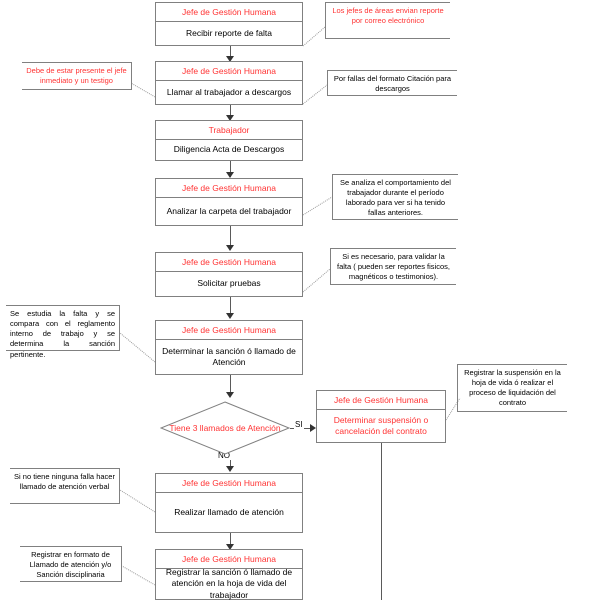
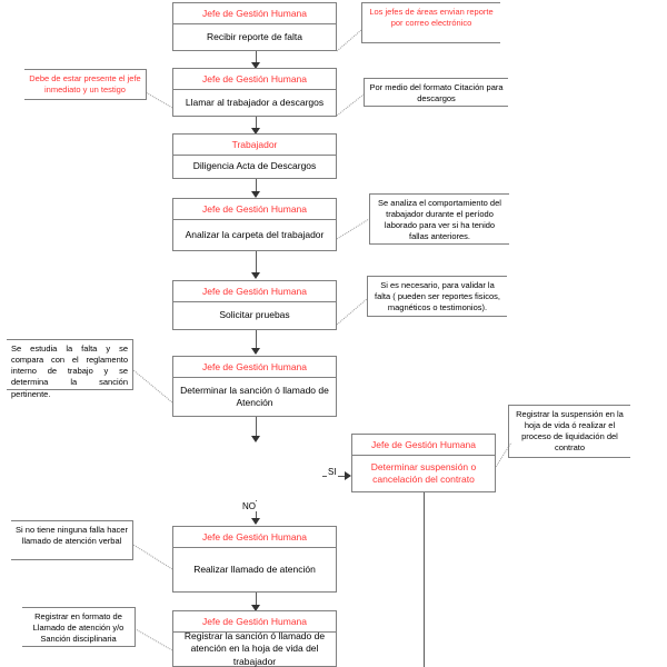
  NO
  SI
  Jefe de Gestión Humana
  Recibir reporte de falta
  Jefe de Gestión Humana
  Llamar al trabajador a descargos
  Trabajador
  Diligencia Acta de Descargos
  Jefe de Gestión Humana
  Analizar la carpeta del trabajador
  Jefe de Gestión Humana
  Solicitar pruebas
  Jefe de Gestión Humana
  Determinar la sanción ó llamado de Atención
  Jefe de Gestión Humana
  Determinar suspensión o cancelación del contrato
  Jefe de Gestión Humana
  Realizar llamado de atención
  Jefe de Gestión Humana
  Registrar la sanción ó llamado de atención en la hoja de vida del trabajador
- Tiene 3 llamados de Atención
  Los jefes de áreas envian reporte por correo electrónico
  Debe de estar presente el jefe inmediato y un testigo
- Por fallas del formato Citación para descargos
+ Por medio del formato Citación para descargos
  Se analiza el comportamiento del trabajador durante el período laborado para ver si ha tenido fallas anteriores.
  Si es necesario, para validar la falta ( pueden ser reportes fisicos, magnéticos o testimonios).
  Se estudia la falta y se compara con el reglamento interno de trabajo y se determina la sanción pertinente.
  Registrar la suspensión en la hoja de vida ó realizar el proceso de liquidación del contrato
  Si no tiene ninguna falla hacer llamado de atención verbal
  Registrar en formato de Llamado de atención y/o Sanción disciplinaria
